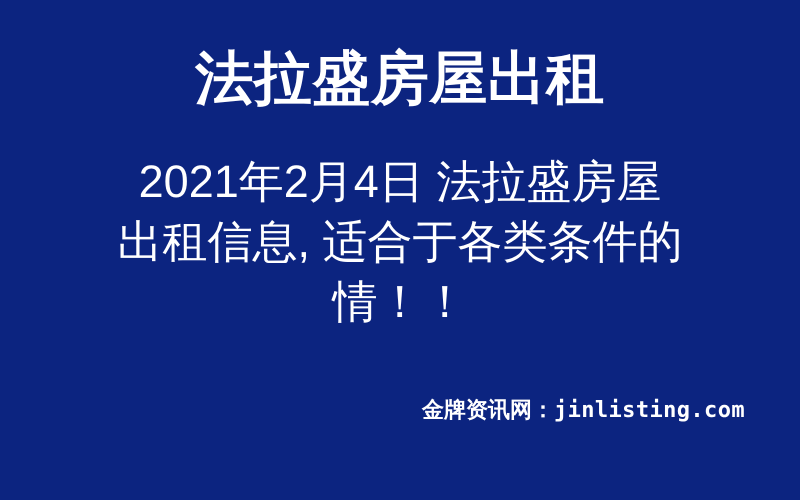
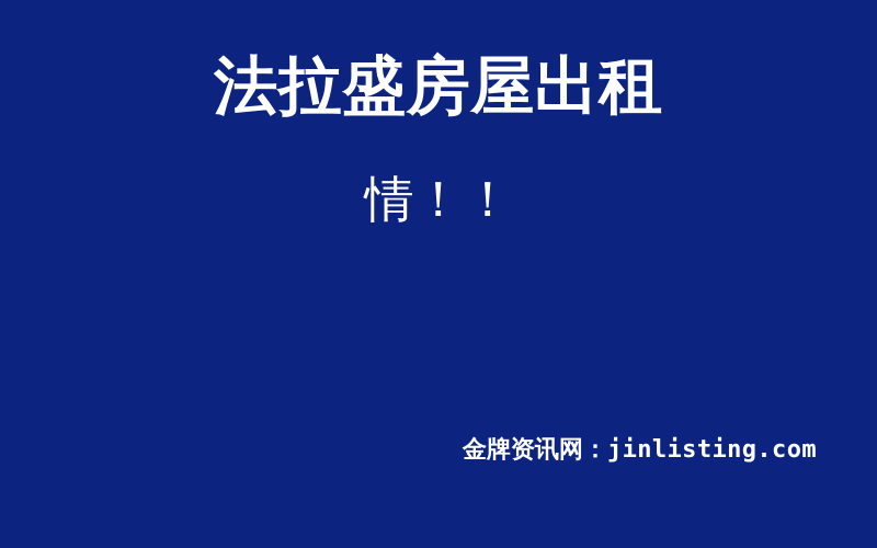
  法拉盛房屋出租
- 2021年2月4日 法拉盛房屋
- 出租信息, 适合于各类条件的
  情！！
  金牌资讯网：jinlisting.com
